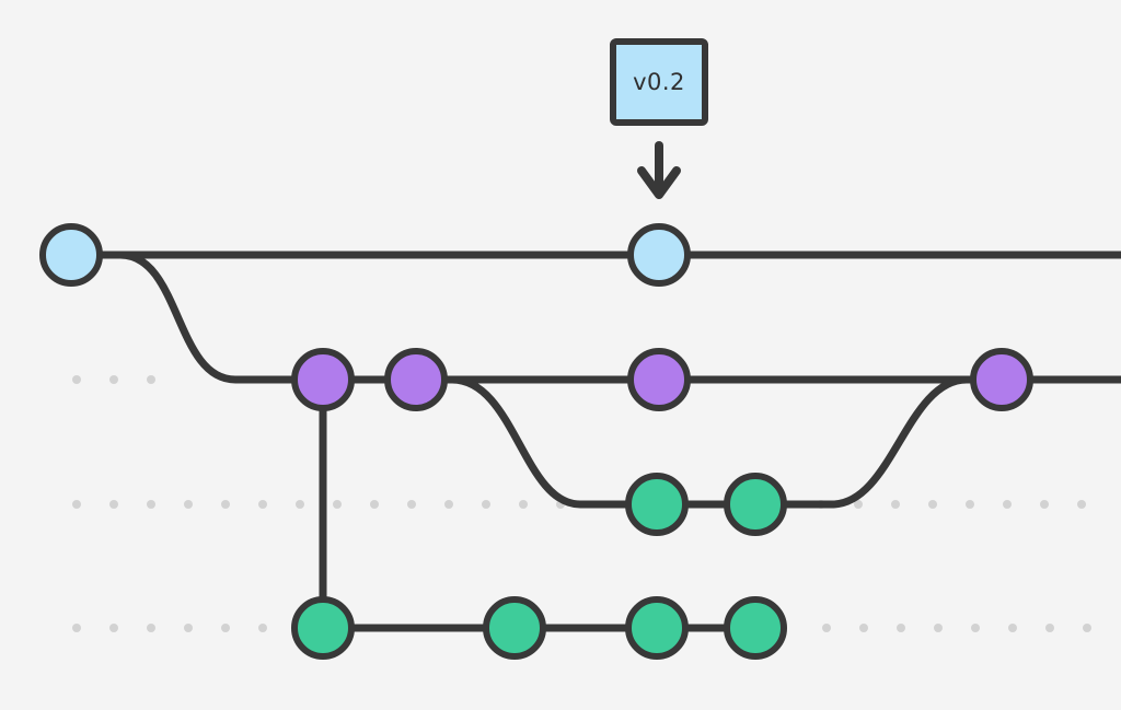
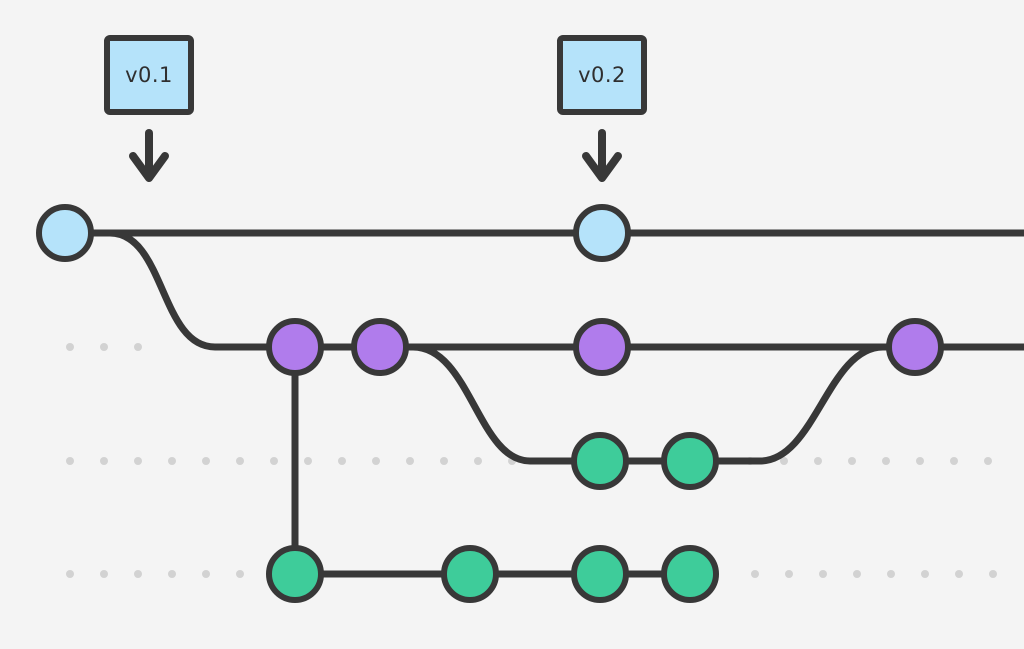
+ v0.1
  v0.2
